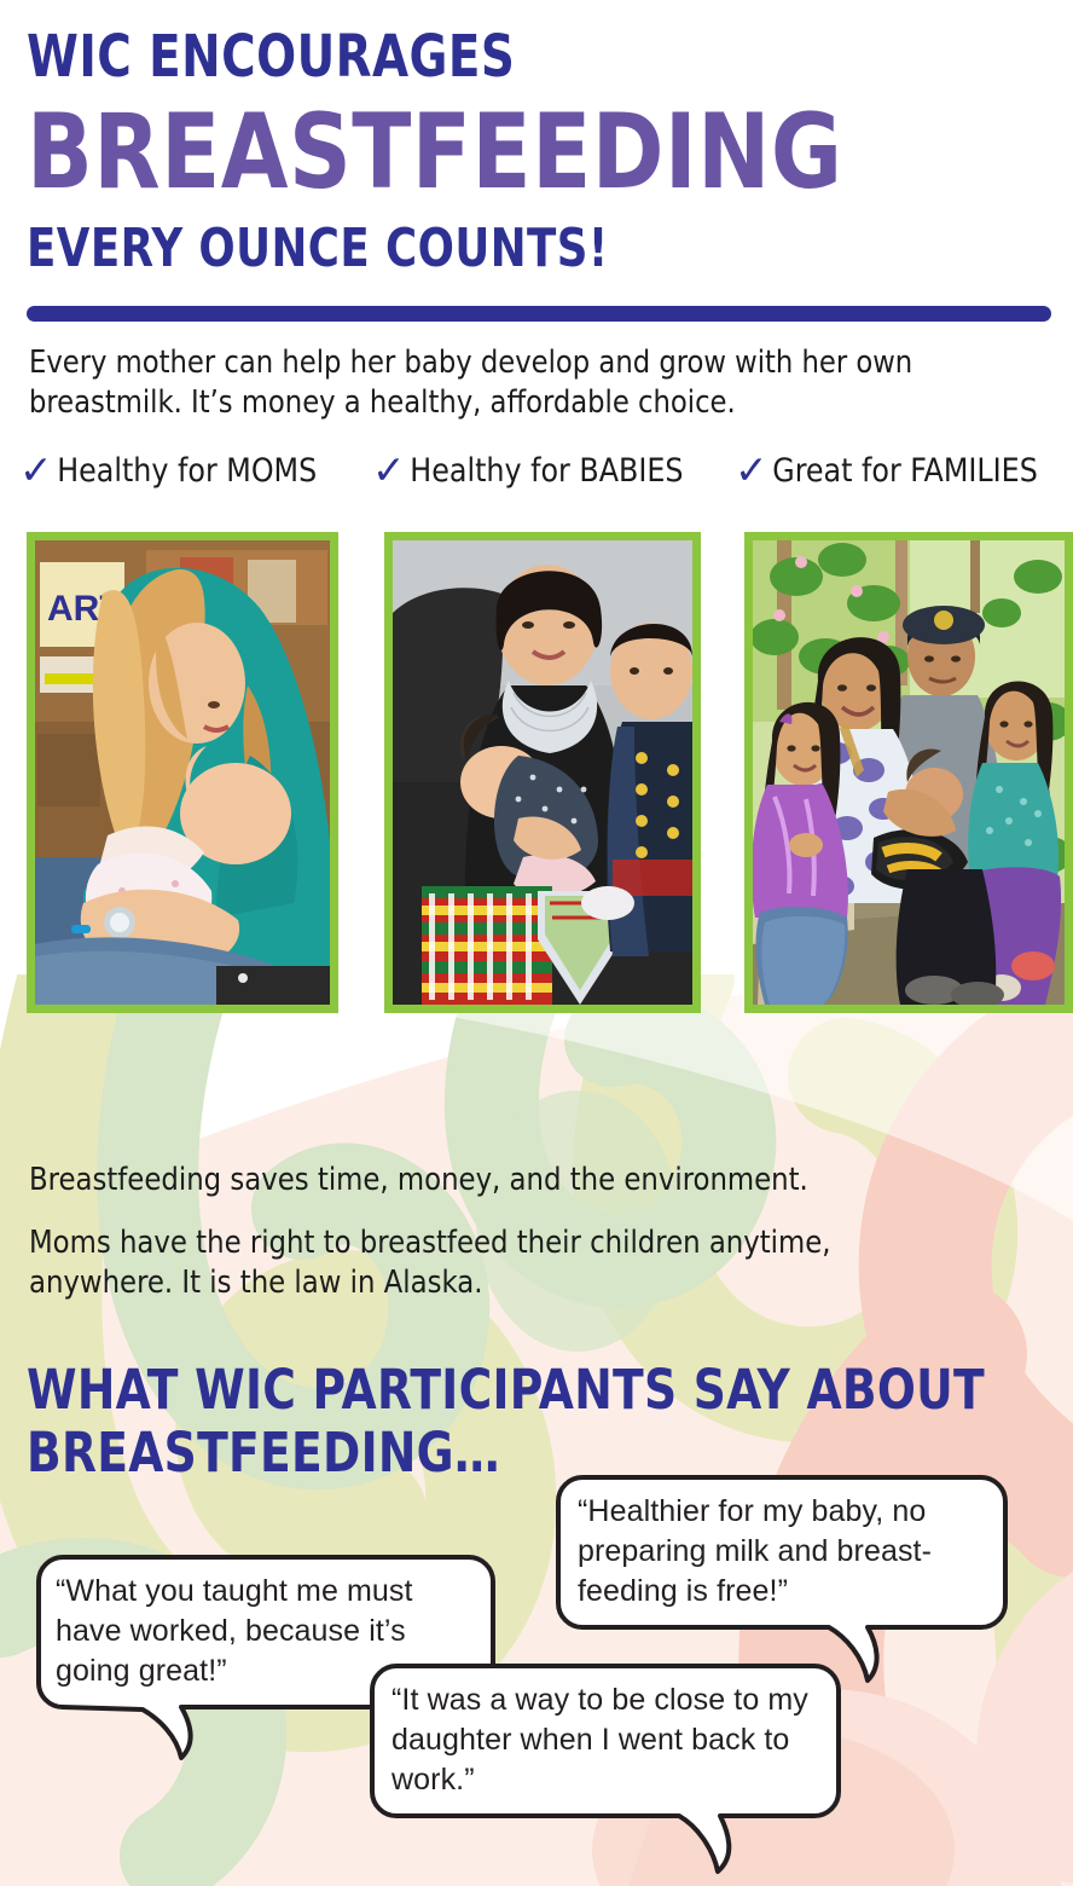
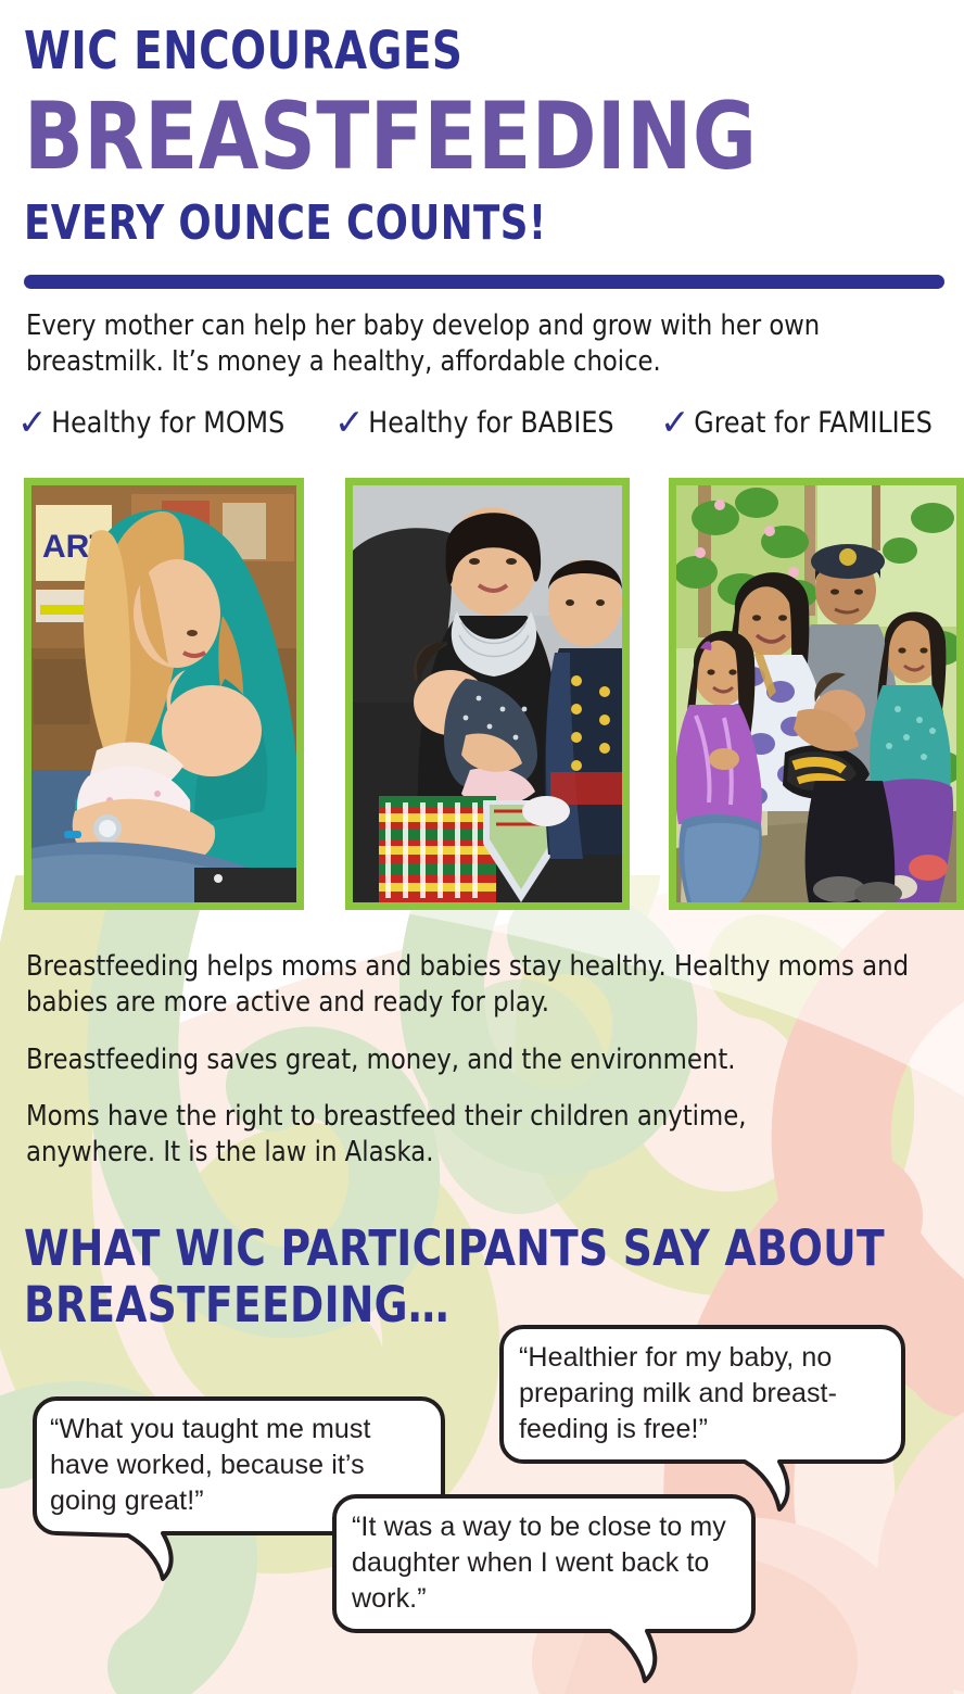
  WIC ENCOURAGES
  BREASTFEEDING
  EVERY OUNCE COUNTS!
  Every mother can help her baby develop and grow with her own breastmilk. It’s money a healthy, affordable choice.
  ✓
  Healthy for MOMS
  ✓
  Healthy for BABIES
  ✓
  Great for FAMILIES
+ Breastfeeding helps moms and babies stay healthy. Healthy moms and babies are more active and ready for play.
- Breastfeeding saves time, money, and the environment.
+ Breastfeeding saves great, money, and the environment.
  Moms have the right to breastfeed their children anytime, anywhere. It is the law in Alaska.
  WHAT WIC PARTICIPANTS SAY ABOUT BREASTFEEDING…
  “What you taught me must have worked, because it’s going great!”
  “Healthier for my baby, no preparing milk and breast-feeding is free!”
  “It was a way to be close to my daughter when I went back to work.”
